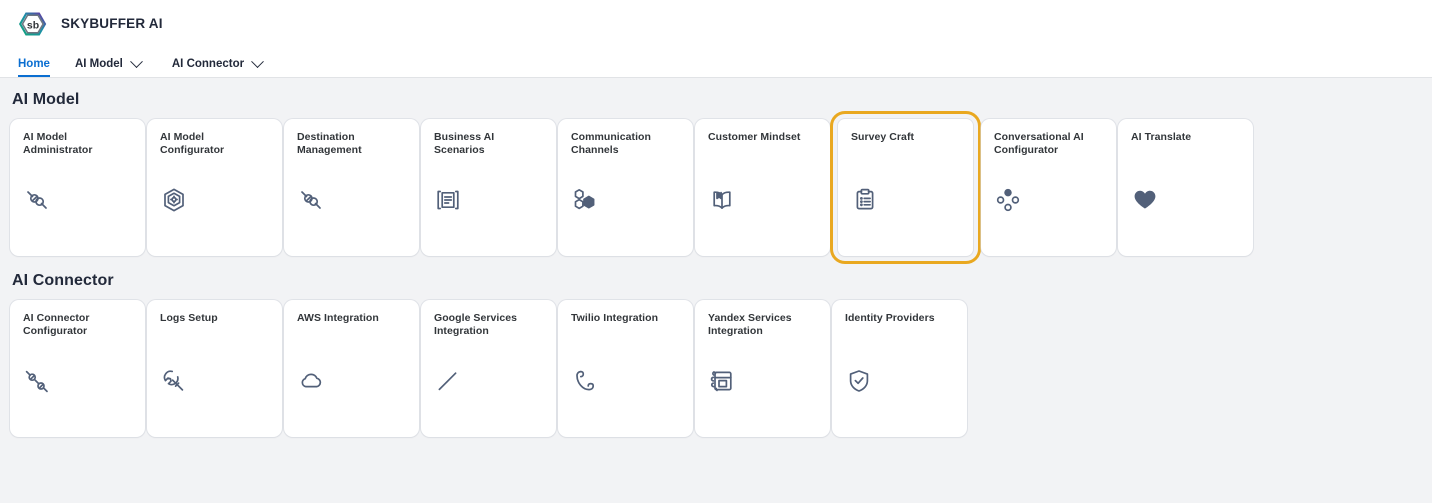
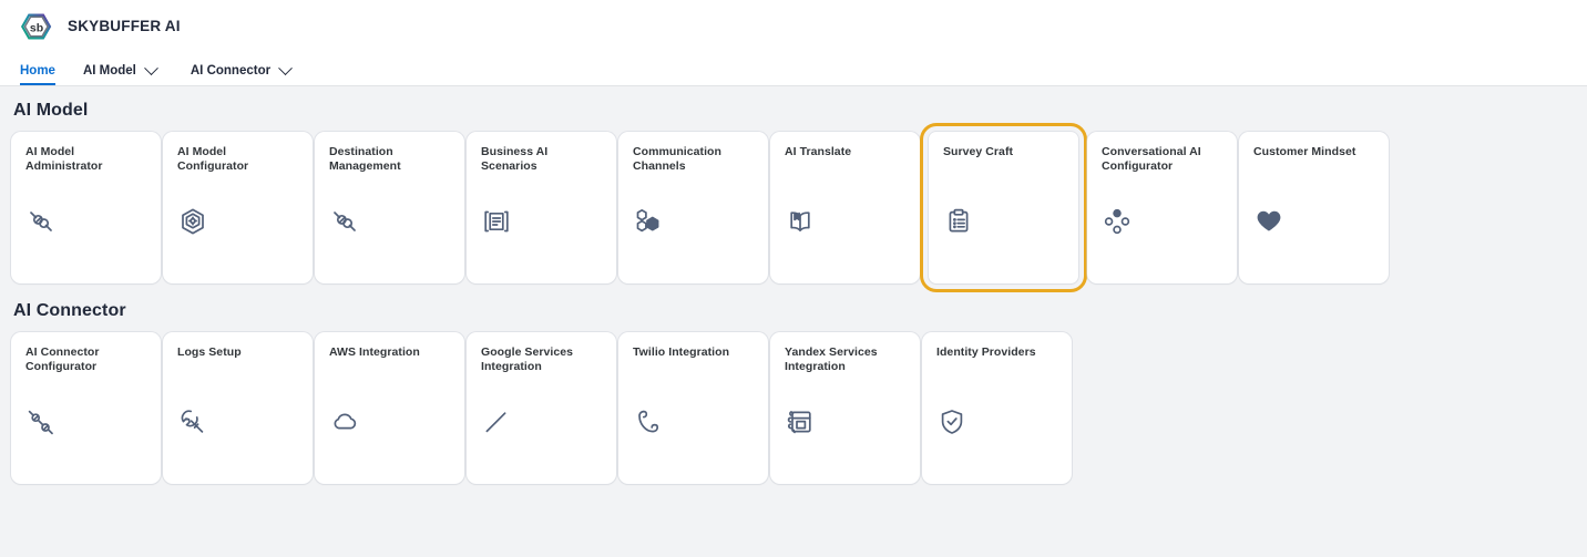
  sb
  SKYBUFFER AI
  Home
  AI Model
  AI Connector
  AI Model
  AI Model
  Administrator
  AI Model
  Configurator
  Destination
  Management
  Business AI
  Scenarios
  Communication
  Channels
- Customer Mindset
+ AI Translate
  Survey Craft
  Conversational AI
  Configurator
- AI Translate
+ Customer Mindset
  AI Connector
  AI Connector
  Configurator
  Logs Setup
  AWS Integration
  Google Services
  Integration
  Twilio Integration
  Yandex Services
  Integration
  Identity Providers
